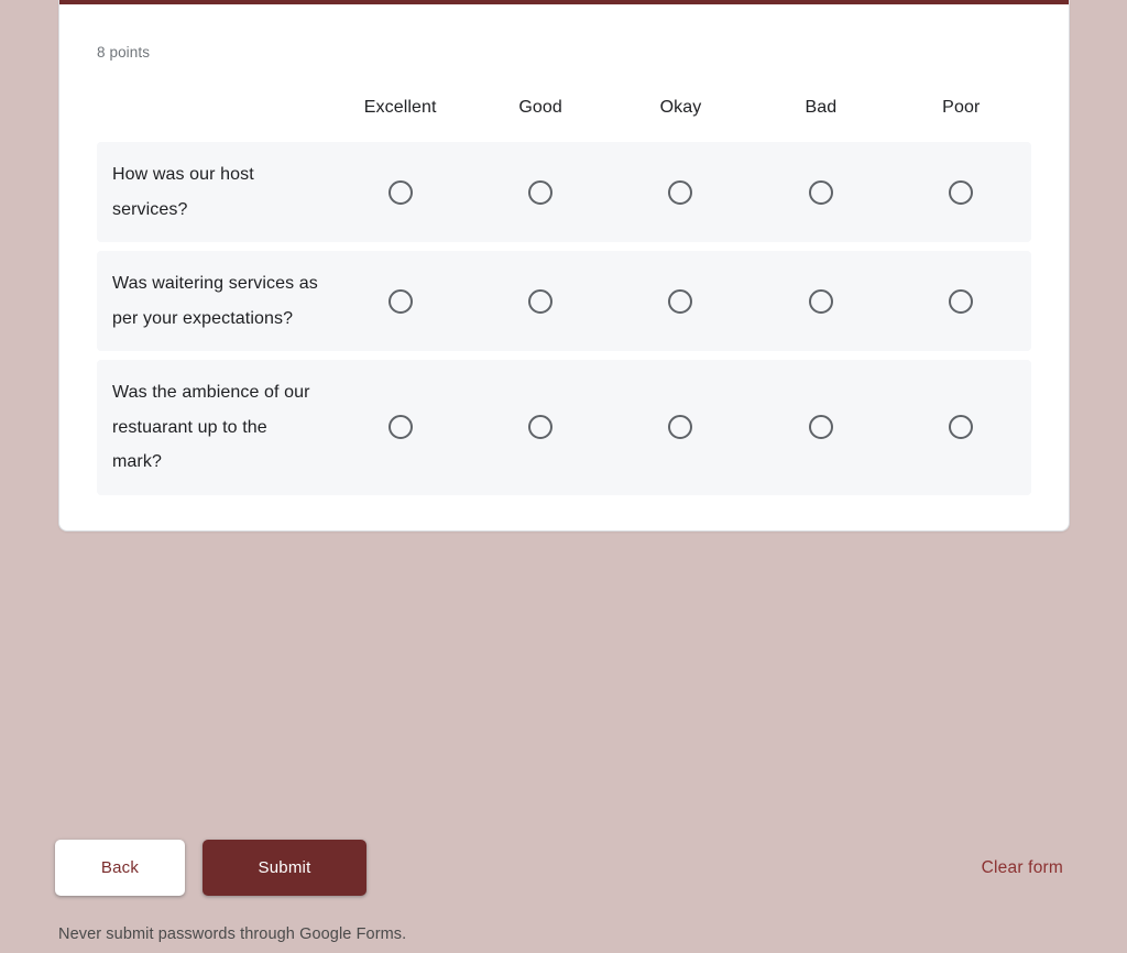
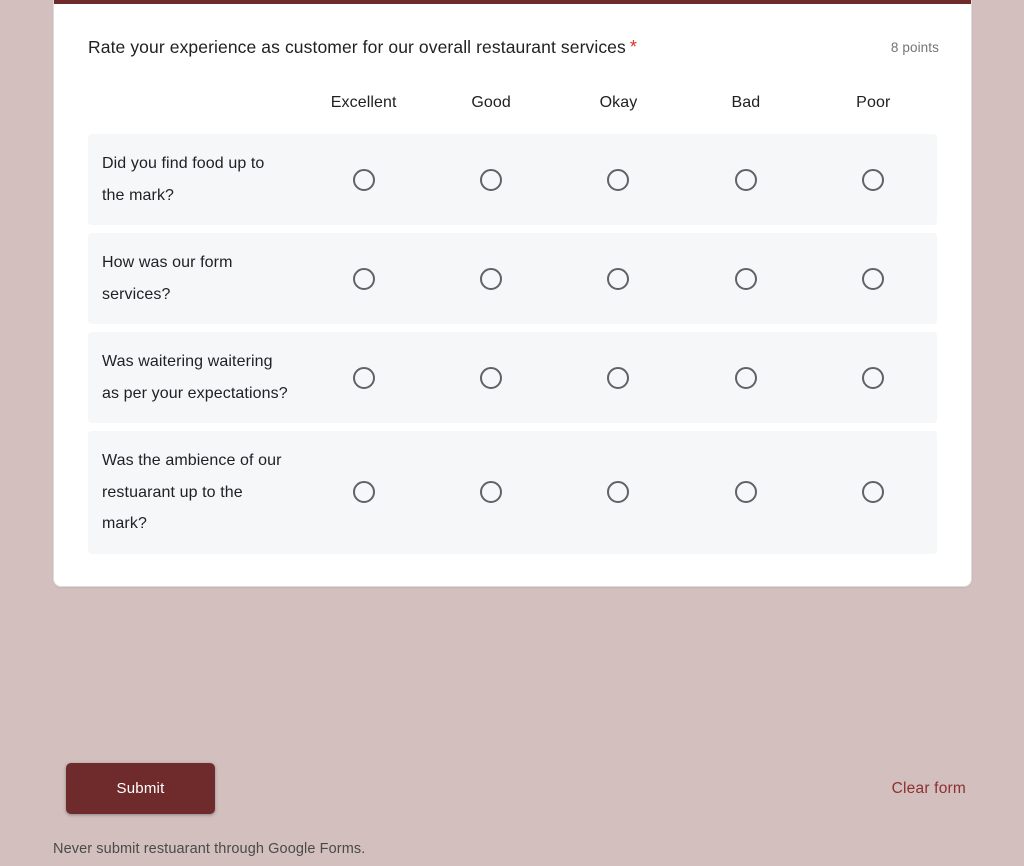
+ Rate your experience as customer for our overall restaurant services *
  8 points
  	Excellent	Good	Okay	Bad	Poor
+ Did you find food up to the mark?
- How was our host services?
+ How was our form services?
- Was waitering services as per your expectations?
+ Was waitering waitering as per your expectations?
  Was the ambience of our restuarant up to the mark?
- Back
  Submit
  Clear form
- Never submit passwords through Google Forms.
+ Never submit restuarant through Google Forms.
